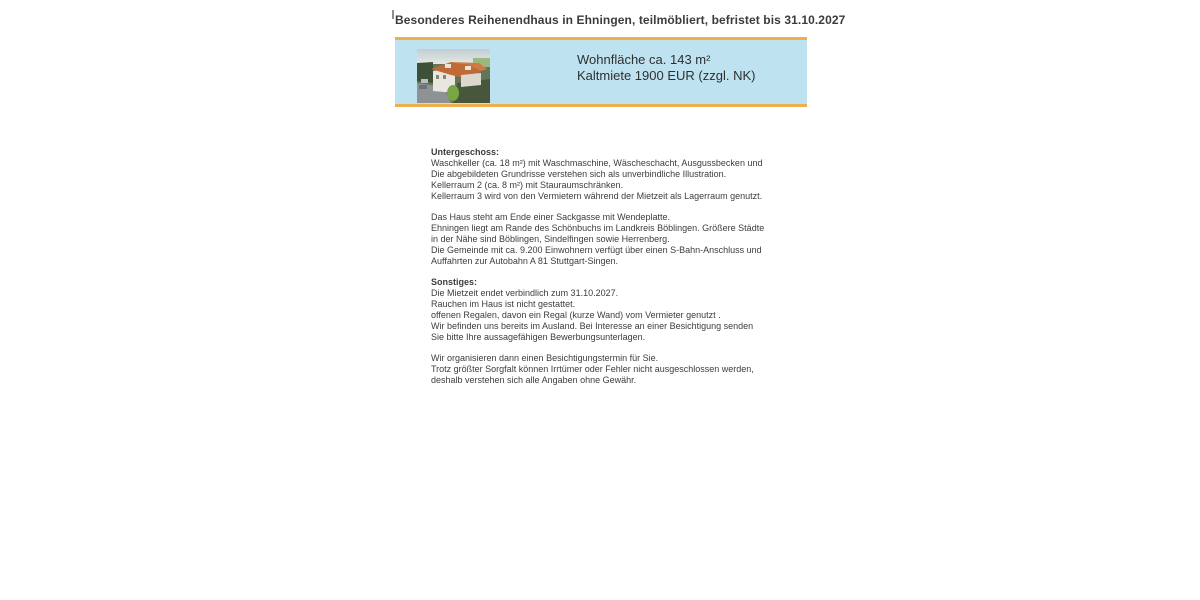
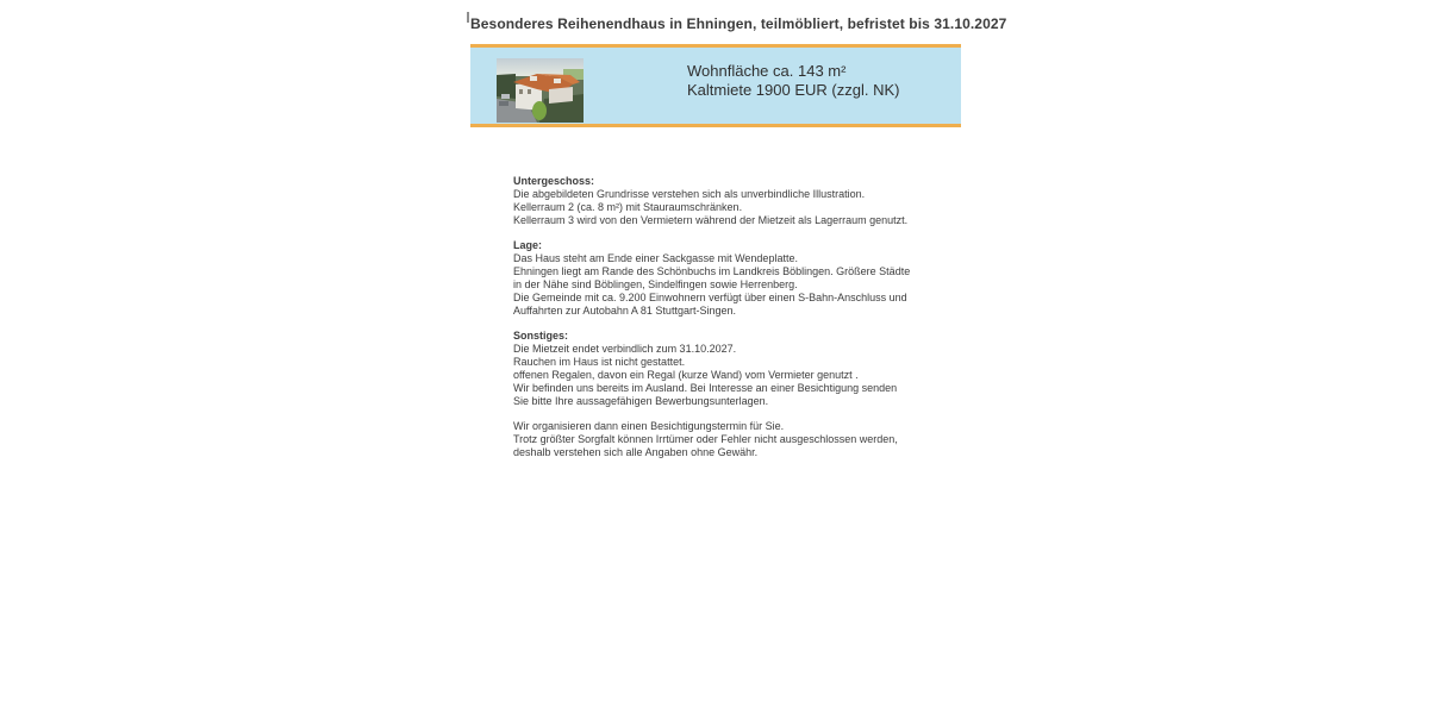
  Besonderes Reihenendhaus in Ehningen, teilmöbliert, befristet bis 31.10.2027
  Wohnfläche ca. 143 m²
  Kaltmiete 1900 EUR (zzgl. NK)
  Untergeschoss:
- Waschkeller (ca. 18 m²) mit Waschmaschine, Wäscheschacht, Ausgussbecken und
  Die abgebildeten Grundrisse verstehen sich als unverbindliche Illustration.
  Kellerraum 2 (ca. 8 m²) mit Stauraumschränken.
  Kellerraum 3 wird von den Vermietern während der Mietzeit als Lagerraum genutzt.
+ Lage:
  Das Haus steht am Ende einer Sackgasse mit Wendeplatte.
  Ehningen liegt am Rande des Schönbuchs im Landkreis Böblingen. Größere Städte
  in der Nähe sind Böblingen, Sindelfingen sowie Herrenberg.
  Die Gemeinde mit ca. 9.200 Einwohnern verfügt über einen S-Bahn-Anschluss und
  Auffahrten zur Autobahn A 81 Stuttgart-Singen.
  Sonstiges:
  Die Mietzeit endet verbindlich zum 31.10.2027.
  Rauchen im Haus ist nicht gestattet.
  offenen Regalen, davon ein Regal (kurze Wand) vom Vermieter genutzt .
  Wir befinden uns bereits im Ausland. Bei Interesse an einer Besichtigung senden
  Sie bitte Ihre aussagefähigen Bewerbungsunterlagen.
  Wir organisieren dann einen Besichtigungstermin für Sie.
  Trotz größter Sorgfalt können Irrtümer oder Fehler nicht ausgeschlossen werden,
  deshalb verstehen sich alle Angaben ohne Gewähr.
